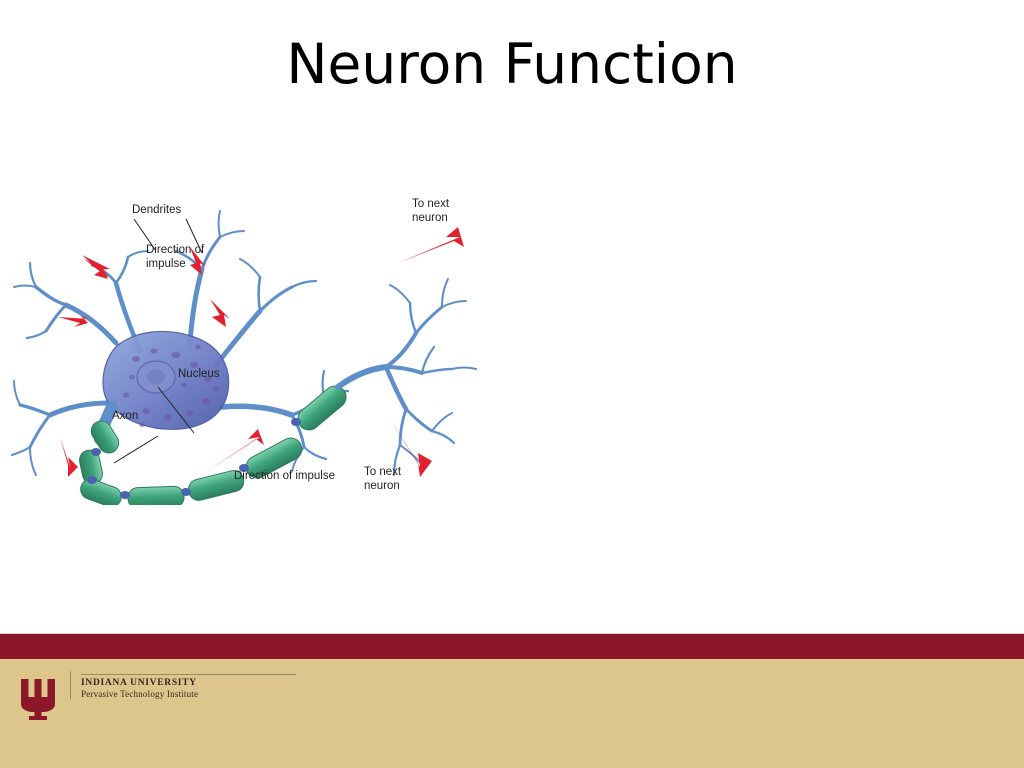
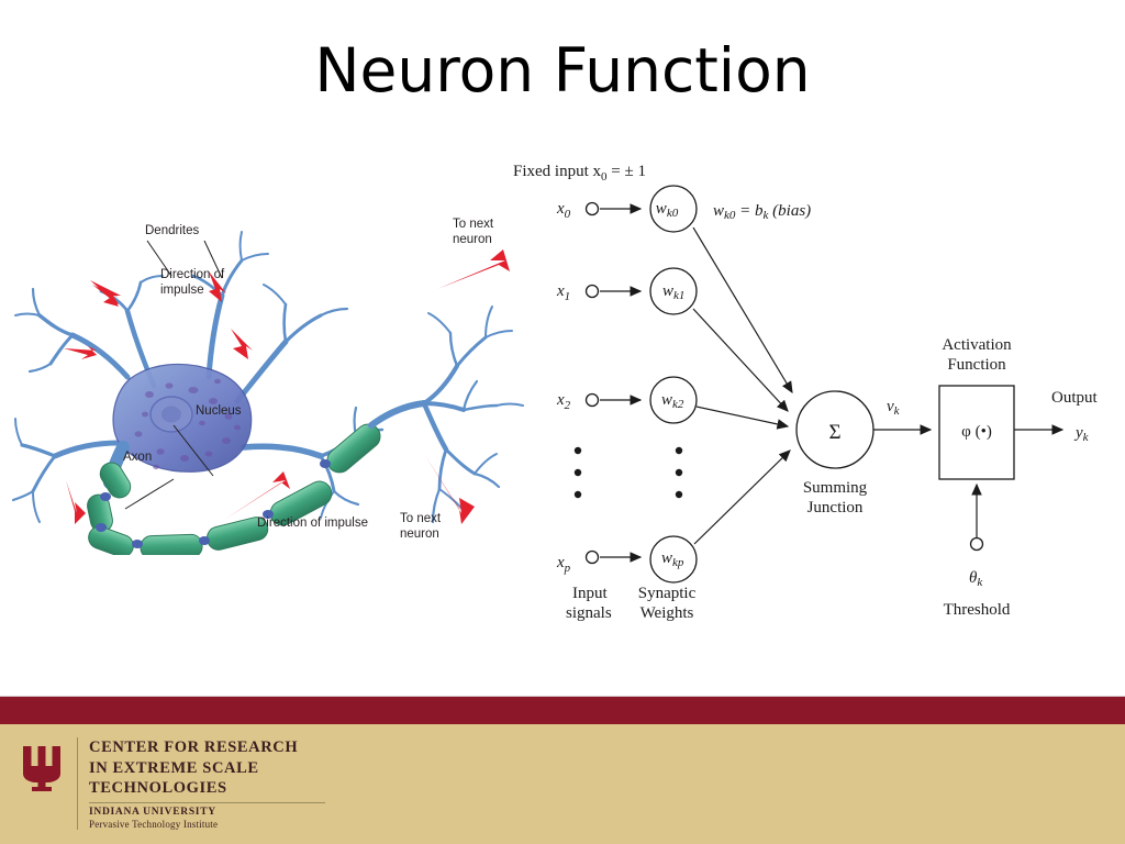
  Neuron Function
  Dendrites
  Direction of
  impulse
  Nucleus
  Axon
  Direction of impulse
  To next
  neuron
  To next
  neuron
+ Fixed input x0 = ± 1
+ x0
+ wk0
+ wk0 = bk (bias)
+ x1
+ wk1
+ x2
+ wk2
+ xp
+ wkp
+ Σ
+ Summing
+ Junction
+ vk
+ Activation
+ Function
+ φ (•)
+ θk
+ Threshold
+ Output
+ yk
+ Input
+ signals
+ Synaptic
+ Weights
+ CENTER FOR RESEARCH
+ IN EXTREME SCALE
+ TECHNOLOGIES
  INDIANA UNIVERSITY
  Pervasive Technology Institute
